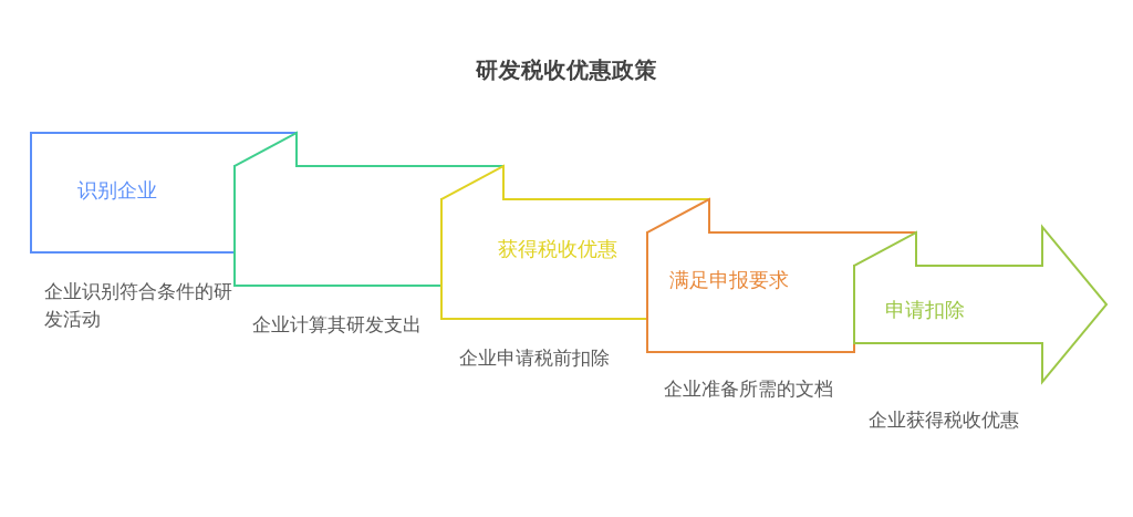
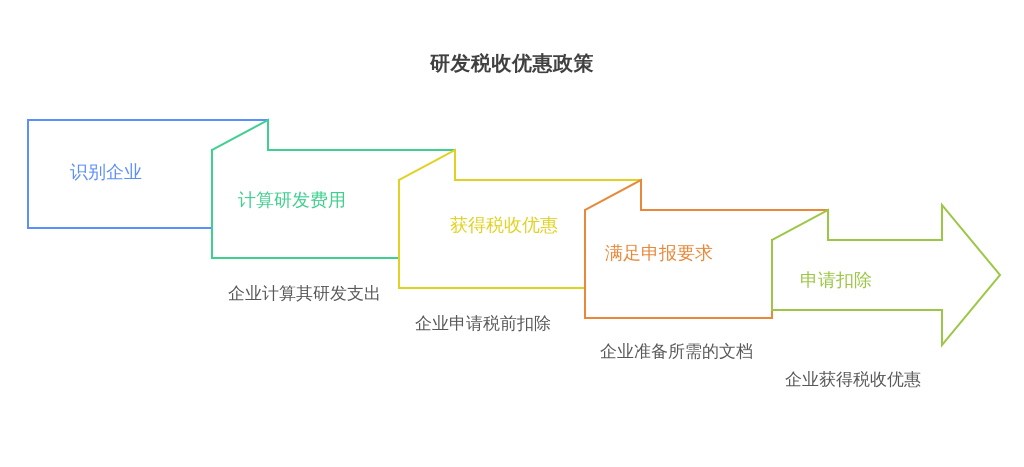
  研发税收优惠政策
  识别企业
+ 计算研发费用
  获得税收优惠
  满足申报要求
  申请扣除
- 企业识别符合条件的研发活动
  企业计算其研发支出
  企业申请税前扣除
  企业准备所需的文档
  企业获得税收优惠
